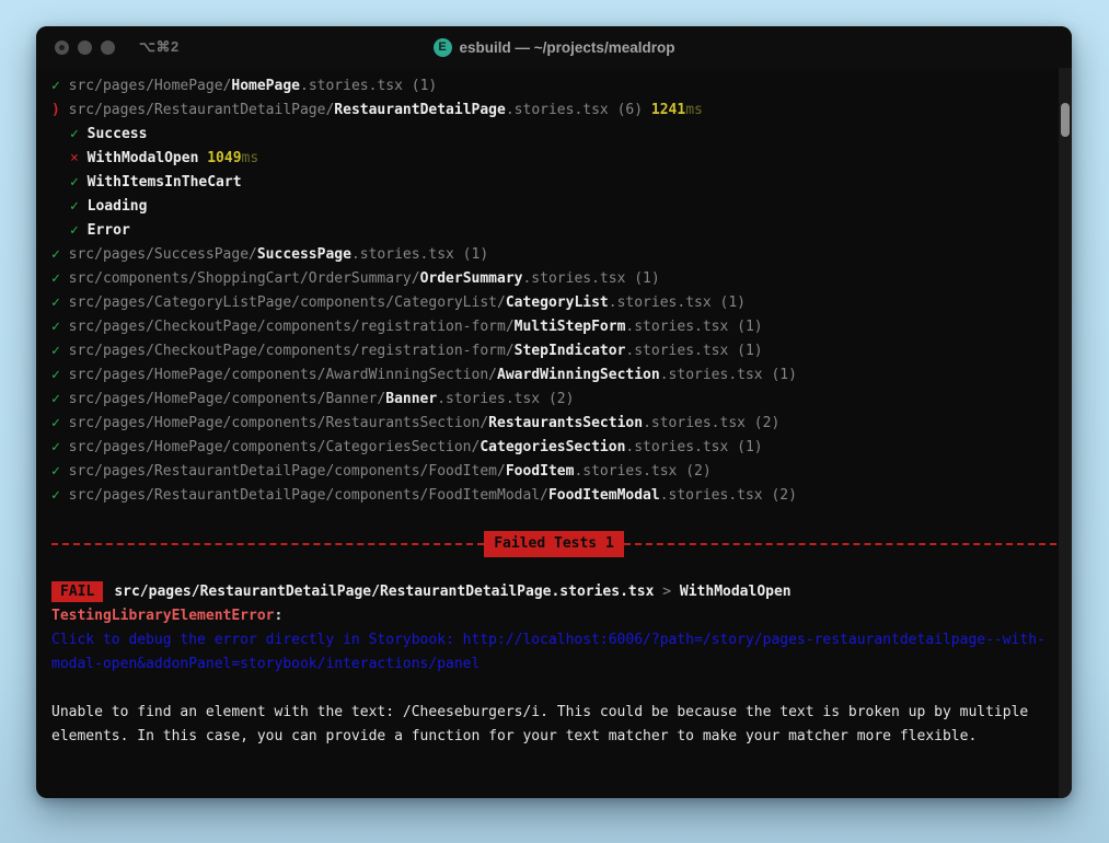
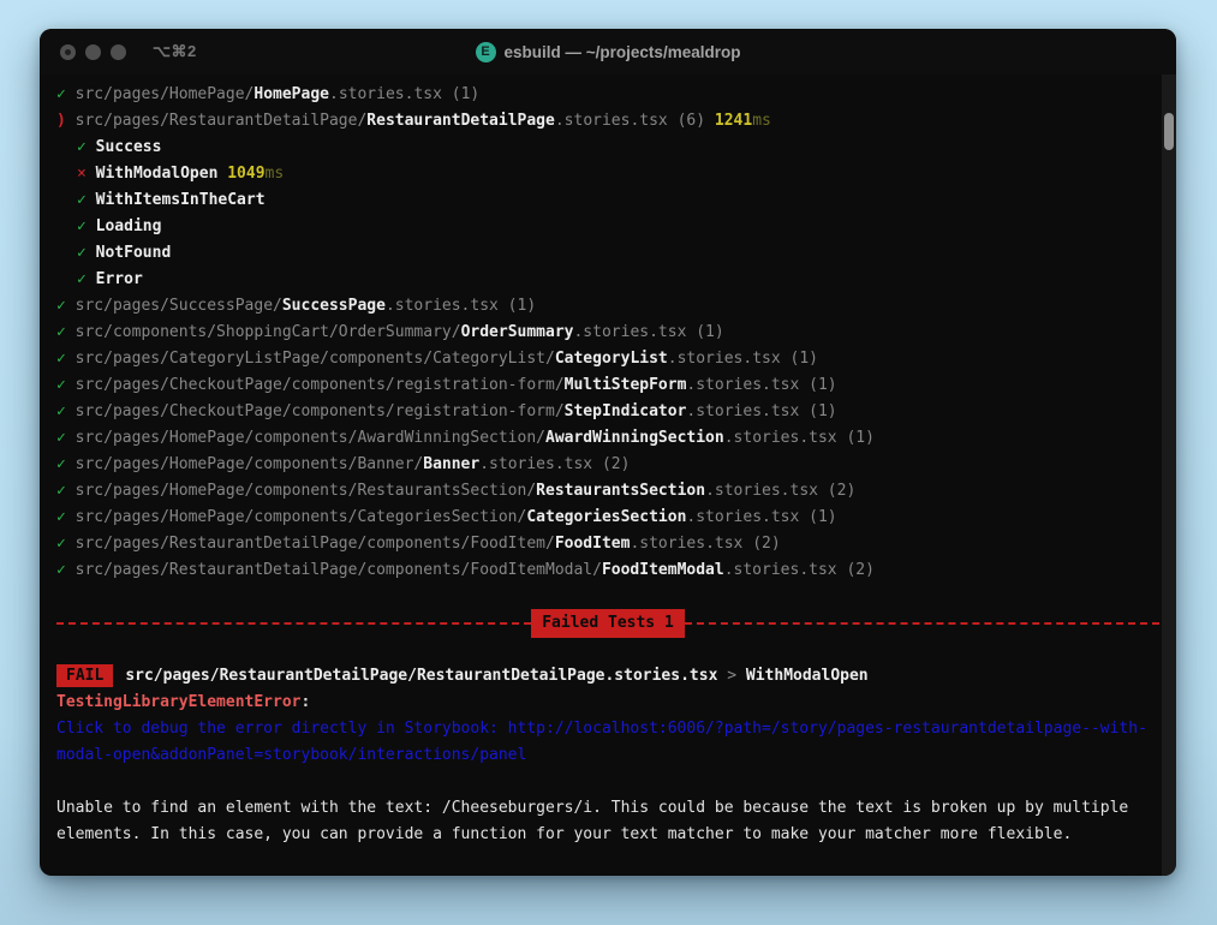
  ⌥⌘2
  E
  esbuild — ~/projects/mealdrop
  ✓ src/pages/HomePage/HomePage.stories.tsx (1)
  ) src/pages/RestaurantDetailPage/RestaurantDetailPage.stories.tsx (6) 1241ms
  ✓ Success
  × WithModalOpen 1049ms
  ✓ WithItemsInTheCart
  ✓ Loading
+ ✓ NotFound
  ✓ Error
  ✓ src/pages/SuccessPage/SuccessPage.stories.tsx (1)
  ✓ src/components/ShoppingCart/OrderSummary/OrderSummary.stories.tsx (1)
  ✓ src/pages/CategoryListPage/components/CategoryList/CategoryList.stories.tsx (1)
  ✓ src/pages/CheckoutPage/components/registration-form/MultiStepForm.stories.tsx (1)
  ✓ src/pages/CheckoutPage/components/registration-form/StepIndicator.stories.tsx (1)
  ✓ src/pages/HomePage/components/AwardWinningSection/AwardWinningSection.stories.tsx (1)
  ✓ src/pages/HomePage/components/Banner/Banner.stories.tsx (2)
  ✓ src/pages/HomePage/components/RestaurantsSection/RestaurantsSection.stories.tsx (2)
  ✓ src/pages/HomePage/components/CategoriesSection/CategoriesSection.stories.tsx (1)
  ✓ src/pages/RestaurantDetailPage/components/FoodItem/FoodItem.stories.tsx (2)
  ✓ src/pages/RestaurantDetailPage/components/FoodItemModal/FoodItemModal.stories.tsx (2)
  Failed Tests 1
  FAIL src/pages/RestaurantDetailPage/RestaurantDetailPage.stories.tsx > WithModalOpen
  TestingLibraryElementError:
  Click to debug the error directly in Storybook: http://localhost:6006/?path=/story/pages-restaurantdetailpage--with-modal-open&addonPanel=storybook/interactions/panel
  Unable to find an element with the text: /Cheeseburgers/i. This could be because the text is broken up by multiple elements. In this case, you can provide a function for your text matcher to make your matcher more flexible.
